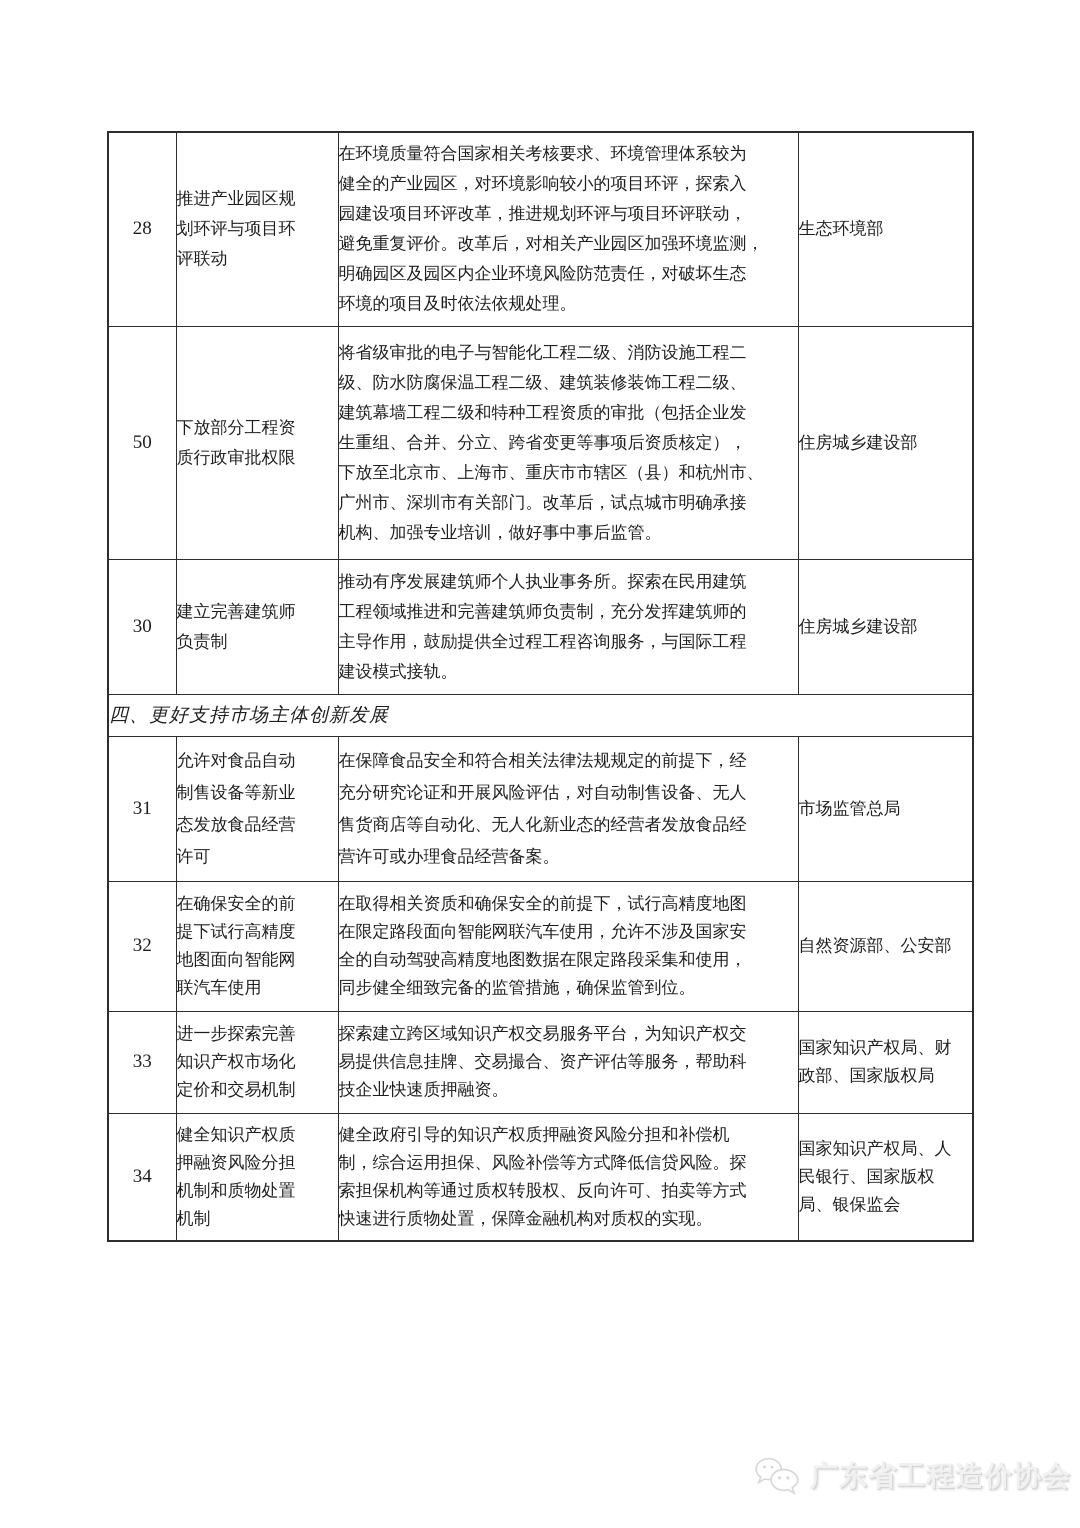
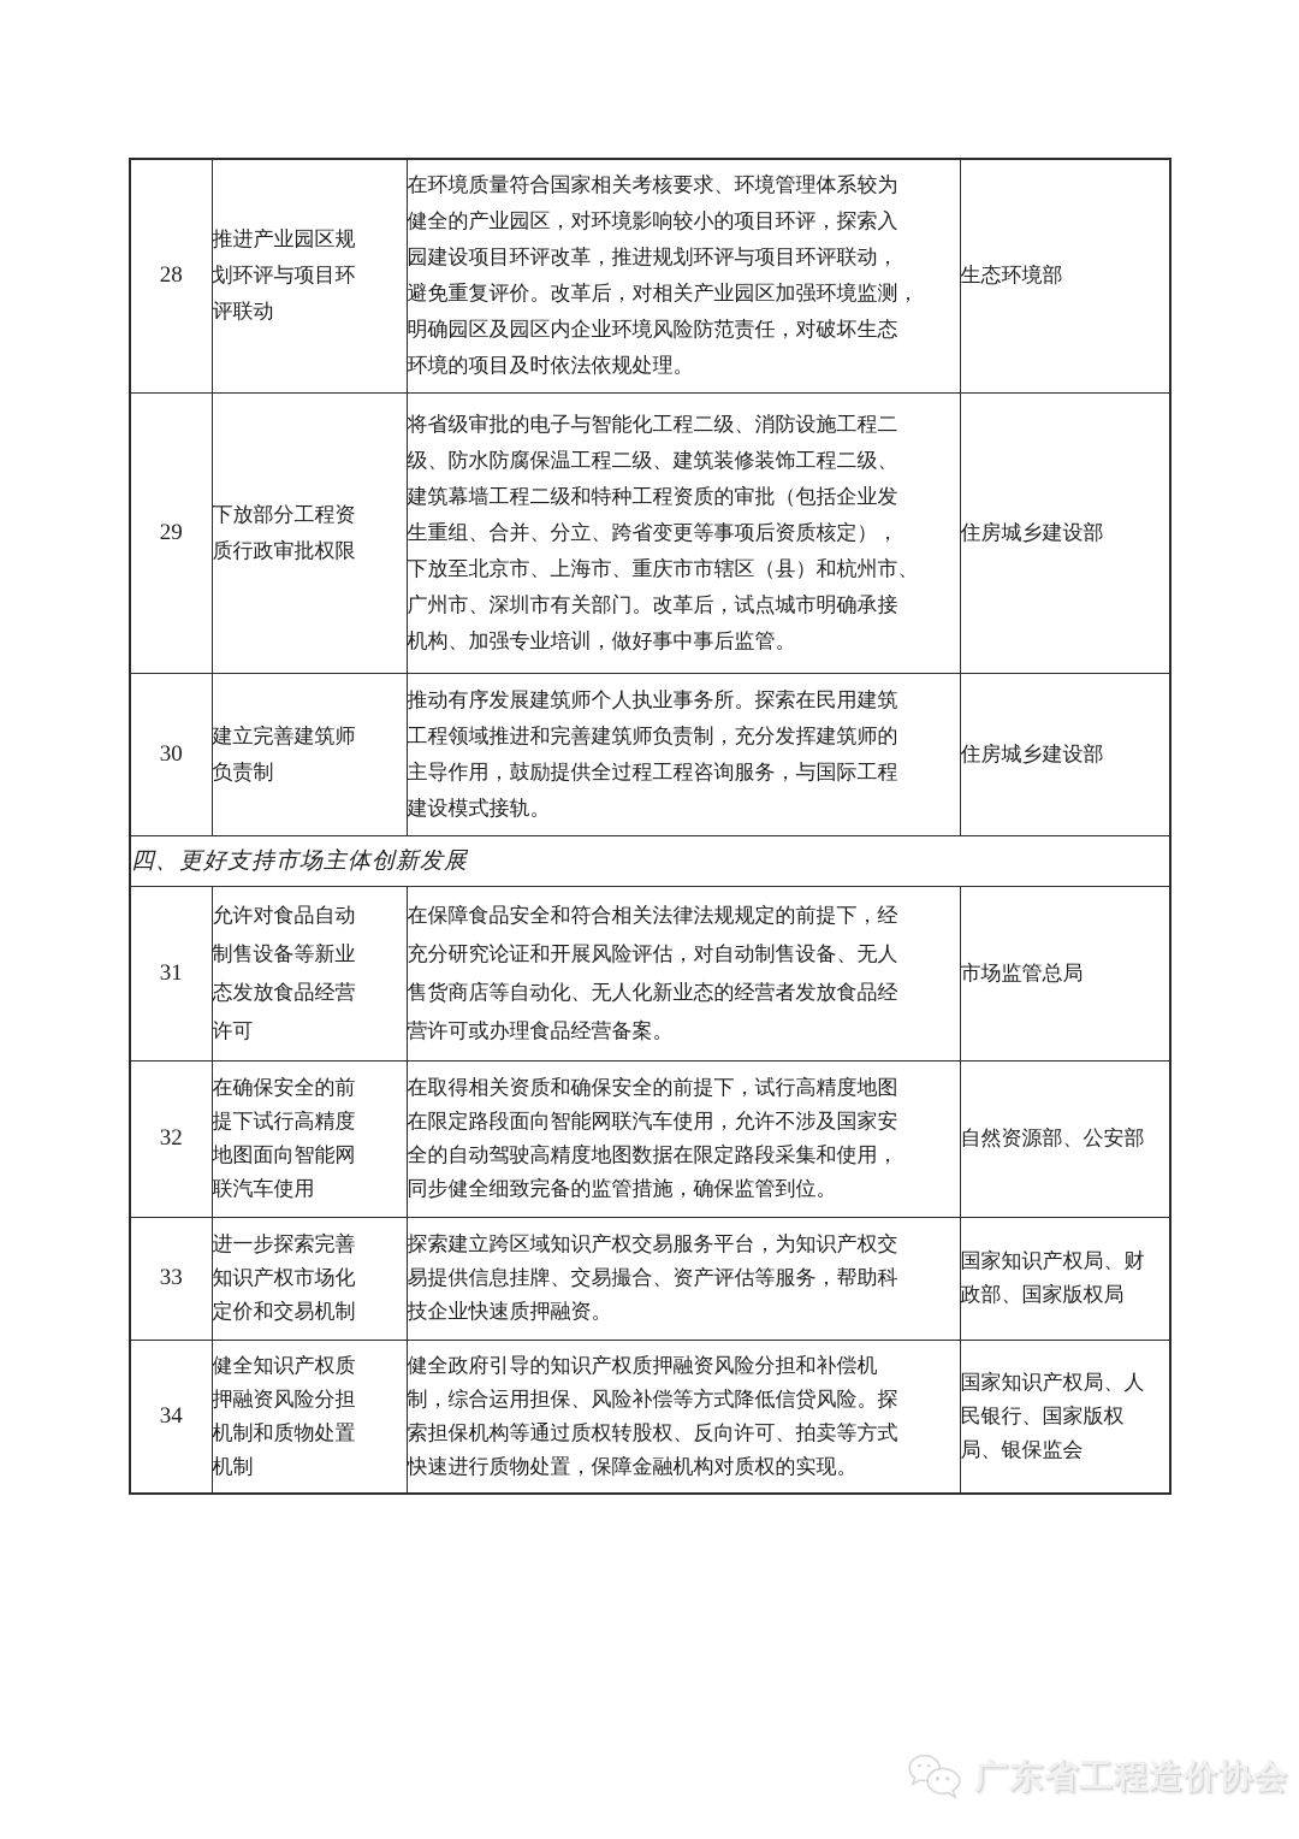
  28	推进产业园区规 划环评与项目环 评联动	在环境质量符合国家相关考核要求、环境管理体系较为 健全的产业园区，对环境影响较小的项目环评，探索入 园建设项目环评改革，推进规划环评与项目环评联动， 避免重复评价。改革后，对相关产业园区加强环境监测， 明确园区及园区内企业环境风险防范责任，对破坏生态 环境的项目及时依法依规处理。	生态环境部
- 50	下放部分工程资 质行政审批权限	将省级审批的电子与智能化工程二级、消防设施工程二 级、防水防腐保温工程二级、建筑装修装饰工程二级、 建筑幕墙工程二级和特种工程资质的审批（包括企业发 生重组、合并、分立、跨省变更等事项后资质核定）， 下放至北京市、上海市、重庆市市辖区（县）和杭州市、 广州市、深圳市有关部门。改革后，试点城市明确承接 机构、加强专业培训，做好事中事后监管。	住房城乡建设部
+ 29	下放部分工程资 质行政审批权限	将省级审批的电子与智能化工程二级、消防设施工程二 级、防水防腐保温工程二级、建筑装修装饰工程二级、 建筑幕墙工程二级和特种工程资质的审批（包括企业发 生重组、合并、分立、跨省变更等事项后资质核定）， 下放至北京市、上海市、重庆市市辖区（县）和杭州市、 广州市、深圳市有关部门。改革后，试点城市明确承接 机构、加强专业培训，做好事中事后监管。	住房城乡建设部
  30	建立完善建筑师 负责制	推动有序发展建筑师个人执业事务所。探索在民用建筑 工程领域推进和完善建筑师负责制，充分发挥建筑师的 主导作用，鼓励提供全过程工程咨询服务，与国际工程 建设模式接轨。	住房城乡建设部
  四、更好支持市场主体创新发展
  31	允许对食品自动 制售设备等新业 态发放食品经营 许可	在保障食品安全和符合相关法律法规规定的前提下，经 充分研究论证和开展风险评估，对自动制售设备、无人 售货商店等自动化、无人化新业态的经营者发放食品经 营许可或办理食品经营备案。	市场监管总局
  32	在确保安全的前 提下试行高精度 地图面向智能网 联汽车使用	在取得相关资质和确保安全的前提下，试行高精度地图 在限定路段面向智能网联汽车使用，允许不涉及国家安 全的自动驾驶高精度地图数据在限定路段采集和使用， 同步健全细致完备的监管措施，确保监管到位。	自然资源部、公安部
  33	进一步探索完善 知识产权市场化 定价和交易机制	探索建立跨区域知识产权交易服务平台，为知识产权交 易提供信息挂牌、交易撮合、资产评估等服务，帮助科 技企业快速质押融资。	国家知识产权局、财 政部、国家版权局
  34	健全知识产权质 押融资风险分担 机制和质物处置 机制	健全政府引导的知识产权质押融资风险分担和补偿机 制，综合运用担保、风险补偿等方式降低信贷风险。探 索担保机构等通过质权转股权、反向许可、拍卖等方式 快速进行质物处置，保障金融机构对质权的实现。	国家知识产权局、人 民银行、国家版权 局、银保监会
  广东省工程造价协会
